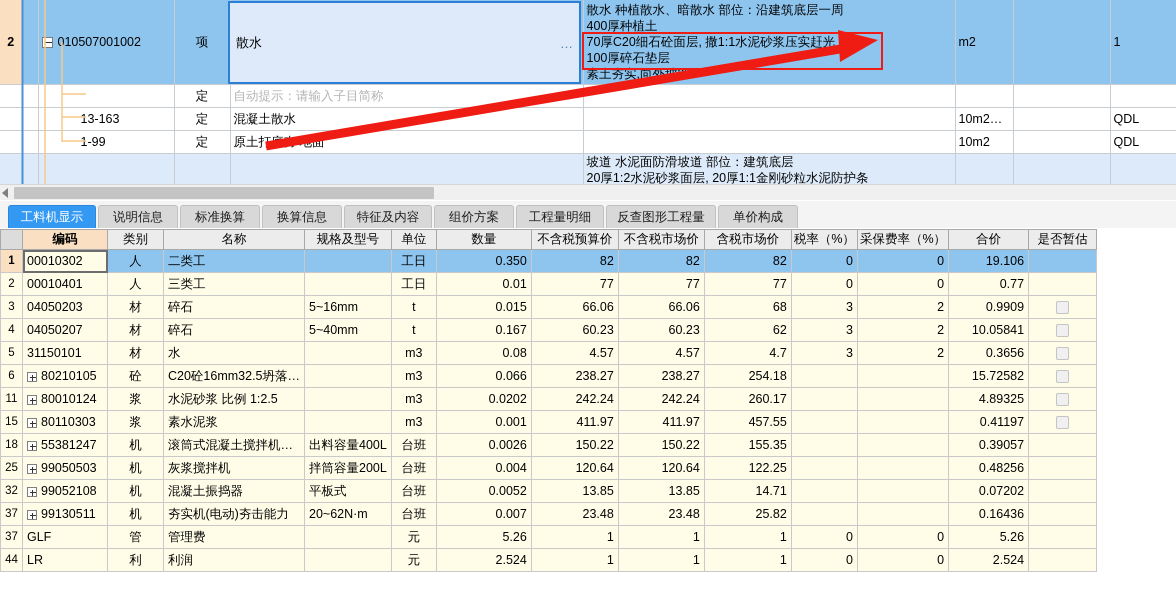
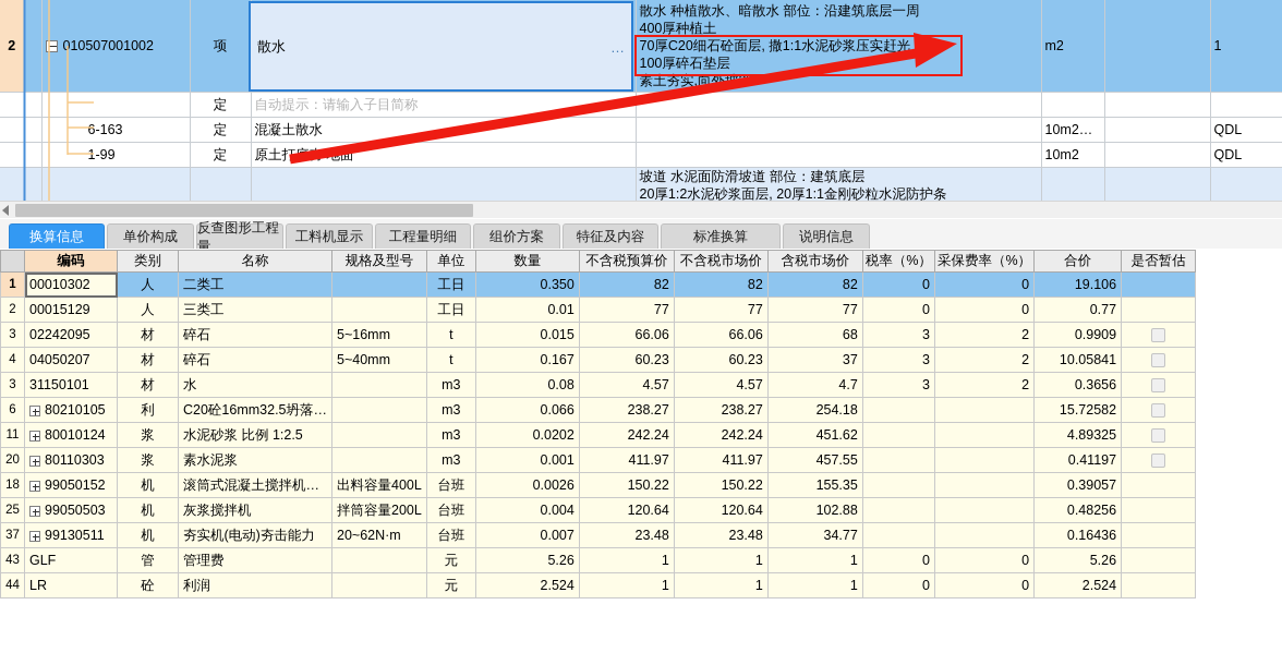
  2		010507001002	项		散水 种植散水、暗散水 部位：沿建筑底层一周 400厚种植土 70厚C20细石砼面层, 撒1:1水泥砂浆压实赶光 100厚碎石垫层 素土夯实,向外	m2		1
  			定	自动提示：请输入子目简称
- 		13-163	定	混凝土散水		10m2…		QDL
+ 		6-163	定	混凝土散水		10m2…		QDL
  		-99	定	原土打		10m2		QDL
  					坡道 水泥面防滑坡道 部位：建筑底层 20厚1:2水泥砂浆面层, 20厚1:1金刚砂粒水泥防护条
  散水
  …
- 工料机显示
+ 换算信息
- 说明信息
+ 单价构成
- 标准换算
+ 反查图形工程量
- 换算信息
+ 工料机显示
- 特征及内容
+ 工程量明细
  组价方案
- 工程量明细
+ 特征及内容
- 反查图形工程量
+ 标准换算
- 单价构成
+ 说明信息
  	编码	类别	名称	规格及型号	单位	数量	不含税预算价	不含税市场价	含税市场价	税率（%）	采保费率（%）	合价	是否暂估
  1	00010302	人	二类工		工日	0.350	82	82	82	0	0	19.106
- 2	00010401	人	三类工		工日	0.01	77	77	77	0	0	0.77
+ 2	00015129	人	三类工		工日	0.01	77	77	77	0	0	0.77
- 3	04050203	材	碎石	5~16mm	t	0.015	66.06	66.06	68	3	2	0.9909
+ 3	02242095	材	碎石	5~16mm	t	0.015	66.06	66.06	68	3	2	0.9909
- 4	04050207	材	碎石	5~40mm	t	0.167	60.23	60.23	62	3	2	10.05841
+ 4	04050207	材	碎石	5~40mm	t	0.167	60.23	60.23	37	3	2	10.05841
- 5	31150101	材	水		m3	0.08	4.57	4.57	4.7	3	2	0.3656
+ 3	31150101	材	水		m3	0.08	4.57	4.57	4.7	3	2	0.3656
- 6	80210105	砼	C20砼16mm32.5坍落…		m3	0.066	238.27	238.27	254.18			15.72582
+ 6	80210105	利	C20砼16mm32.5坍落…		m3	0.066	238.27	238.27	254.18			15.72582
- 11	80010124	浆	水泥砂浆 比例 1:2.5		m3	0.0202	242.24	242.24	260.17			4.89325
+ 11	80010124	浆	水泥砂浆 比例 1:2.5		m3	0.0202	242.24	242.24	451.62			4.89325
- 15	80110303	浆	素水泥浆		m3	0.001	411.97	411.97	457.55			0.41197
+ 20	80110303	浆	素水泥浆		m3	0.001	411.97	411.97	457.55			0.41197
- 18	55381247	机	滚筒式混凝土搅拌机…	出料容量400L	台班	0.0026	150.22	150.22	155.35			0.39057
+ 18	99050152	机	滚筒式混凝土搅拌机…	出料容量400L	台班	0.0026	150.22	150.22	155.35			0.39057
- 25	99050503	机	灰浆搅拌机	拌筒容量200L	台班	0.004	120.64	120.64	122.25			0.48256
+ 25	99050503	机	灰浆搅拌机	拌筒容量200L	台班	0.004	120.64	120.64	102.88			0.48256
- 32	99052108	机	混凝土振捣器	平板式	台班	0.0052	13.85	13.85	14.71			0.07202
- 37	99130511	机	夯实机(电动)夯击能力	20~62N·m	台班	0.007	23.48	23.48	25.82			0.16436
+ 37	99130511	机	夯实机(电动)夯击能力	20~62N·m	台班	0.007	23.48	23.48	34.77			0.16436
- 37	GLF	管	管理费		元	5.26	1	1	1	0	0	5.26
+ 43	GLF	管	管理费		元	5.26	1	1	1	0	0	5.26
- 44	LR	利	利润		元	2.524	1	1	1	0	0	2.524
+ 44	LR	砼	利润		元	2.524	1	1	1	0	0	2.524
